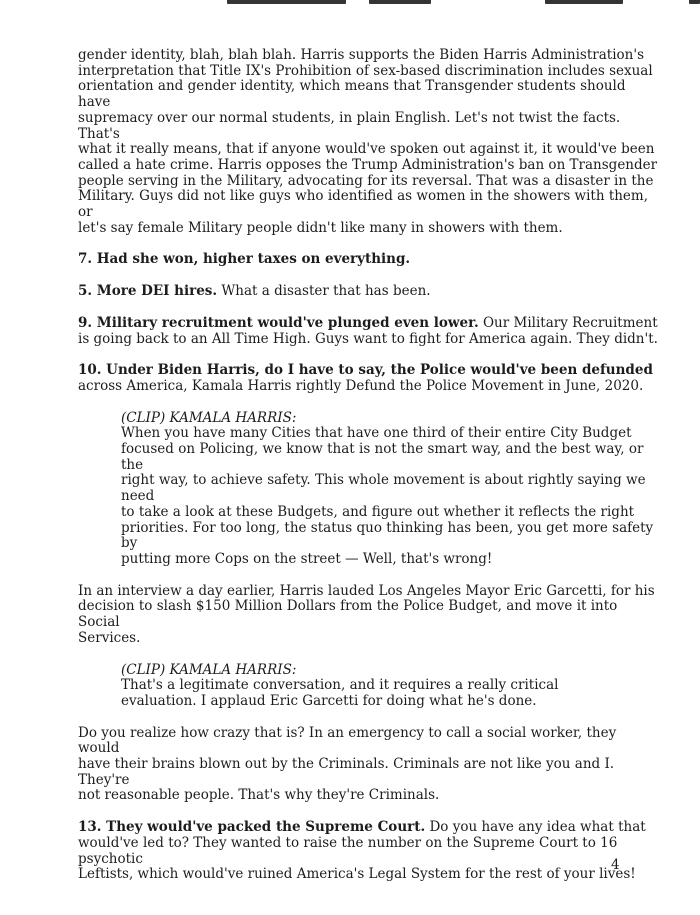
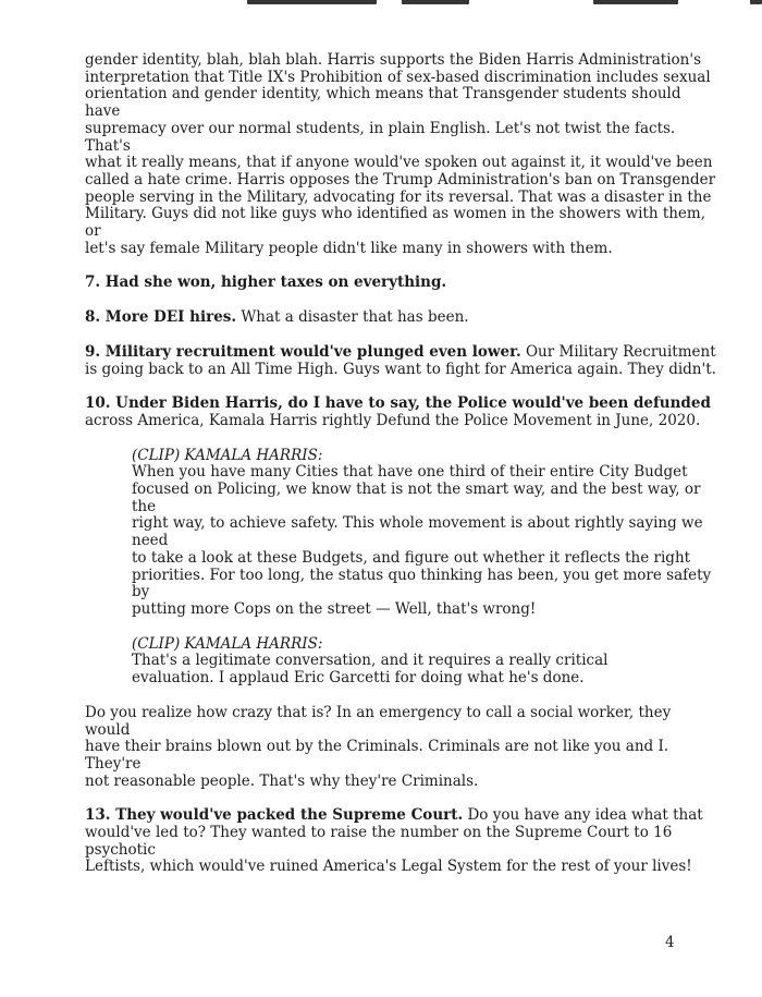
  gender identity, blah, blah blah. Harris supports the Biden Harris Administration's
  interpretation that Title IX's Prohibition of sex-based discrimination includes sexual
  orientation and gender identity, which means that Transgender students should have
  supremacy over our normal students, in plain English. Let's not twist the facts. That's
  what it really means, that if anyone would've spoken out against it, it would've been
  called a hate crime. Harris opposes the Trump Administration's ban on Transgender
  people serving in the Military, advocating for its reversal. That was a disaster in the
  Military. Guys did not like guys who identified as women in the showers with them, or
  let's say female Military people didn't like many in showers with them.
  7. Had she won, higher taxes on everything.
- 5. More DEI hires. What a disaster that has been.
+ 8. More DEI hires. What a disaster that has been.
  9. Military recruitment would've plunged even lower. Our Military Recruitment
  is going back to an All Time High. Guys want to fight for America again. They didn't.
  10. Under Biden Harris, do I have to say, the Police would've been defunded
  across America, Kamala Harris rightly Defund the Police Movement in June, 2020.
  (CLIP) KAMALA HARRIS:
  When you have many Cities that have one third of their entire City Budget
  focused on Policing, we know that is not the smart way, and the best way, or the
  right way, to achieve safety. This whole movement is about rightly saying we need
  to take a look at these Budgets, and figure out whether it reflects the right
  priorities. For too long, the status quo thinking has been, you get more safety by
  putting more Cops on the street — Well, that's wrong!
- In an interview a day earlier, Harris lauded Los Angeles Mayor Eric Garcetti, for his
- decision to slash $150 Million Dollars from the Police Budget, and move it into Social
- Services.
  (CLIP) KAMALA HARRIS:
  That's a legitimate conversation, and it requires a really critical
  evaluation. I applaud Eric Garcetti for doing what he's done.
  Do you realize how crazy that is? In an emergency to call a social worker, they would
  have their brains blown out by the Criminals. Criminals are not like you and I. They're
  not reasonable people. That's why they're Criminals.
  13. They would've packed the Supreme Court. Do you have any idea what that
  would've led to? They wanted to raise the number on the Supreme Court to 16 psychotic
  Leftists, which would've ruined America's Legal System for the rest of your lives!
  4
